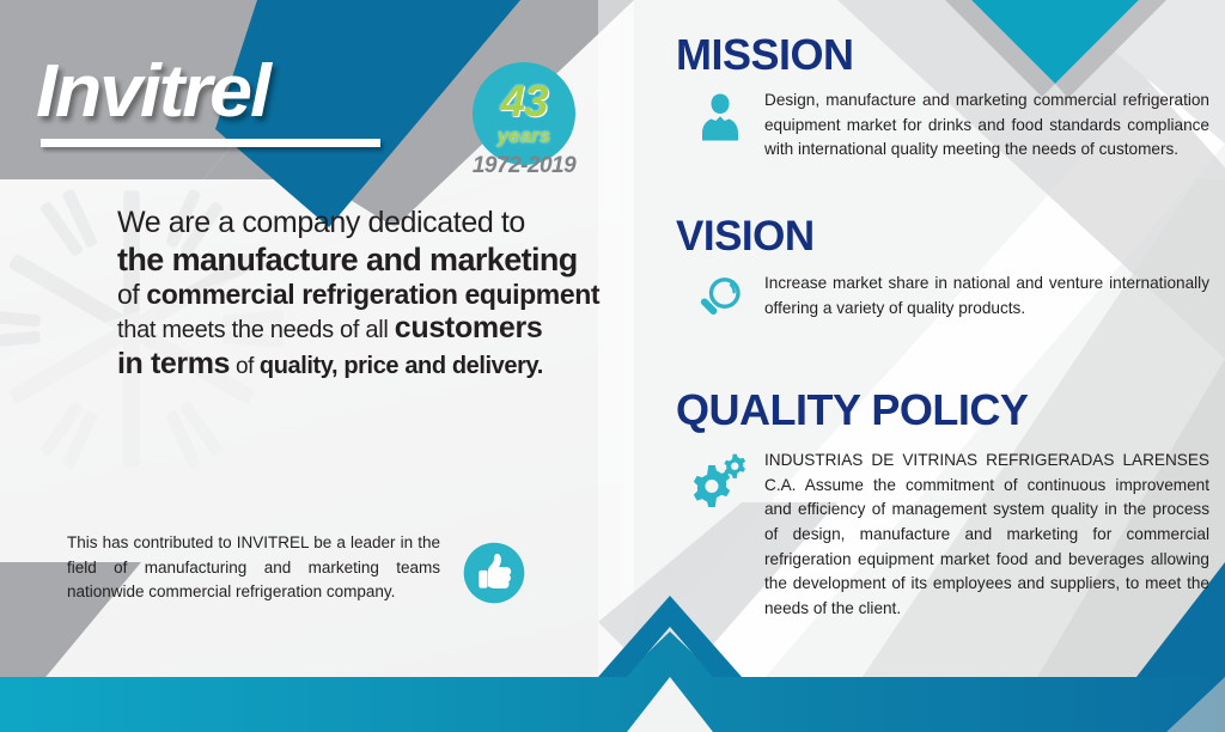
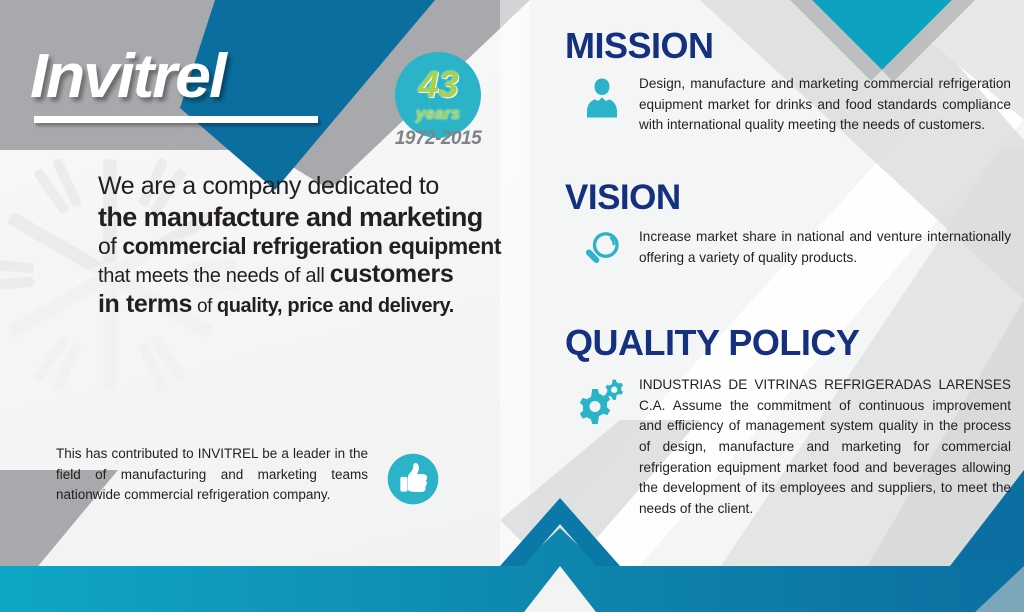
  Invitrel
  43
  years
- 1972-2019
+ 1972-2015
  We are a company dedicated to
  the manufacture and marketing
  of commercial refrigeration equipment
  that meets the needs of all customers
  in terms of quality, price and delivery.
  This has contributed to INVITREL be a leader in the field of manufacturing and marketing teams nationwide commercial refrigeration company.
  MISSION
  Design, manufacture and marketing commercial refrigeration equipment market for drinks and food standards compliance with international quality meeting the needs of customers.
  VISION
  Increase market share in national and venture internationally offering a variety of quality products.
  QUALITY POLICY
  INDUSTRIAS DE VITRINAS REFRIGERADAS LARENSES C.A. Assume the commitment of continuous improvement and efficiency of management system quality in the process of design, manufacture and marketing for commercial refrigeration equipment market food and beverages allowing the development of its employees and suppliers, to meet the needs of the client.
